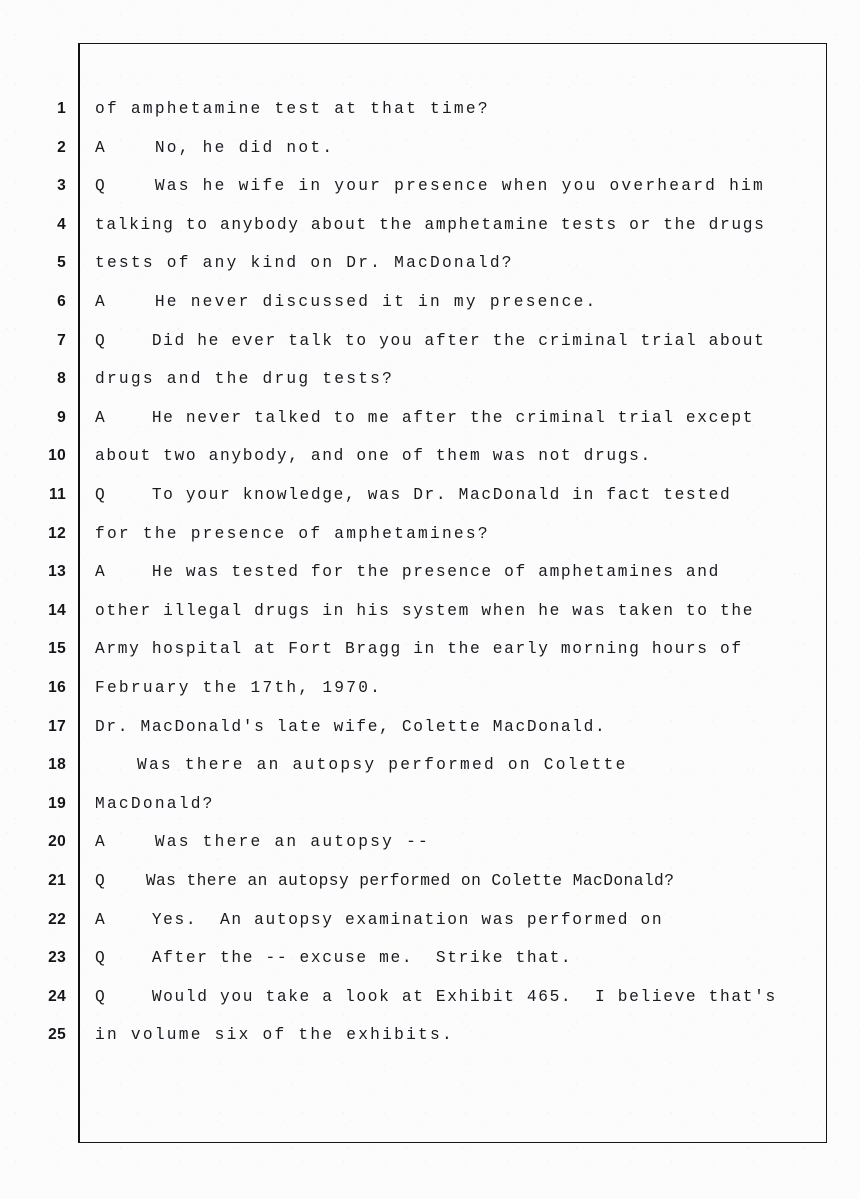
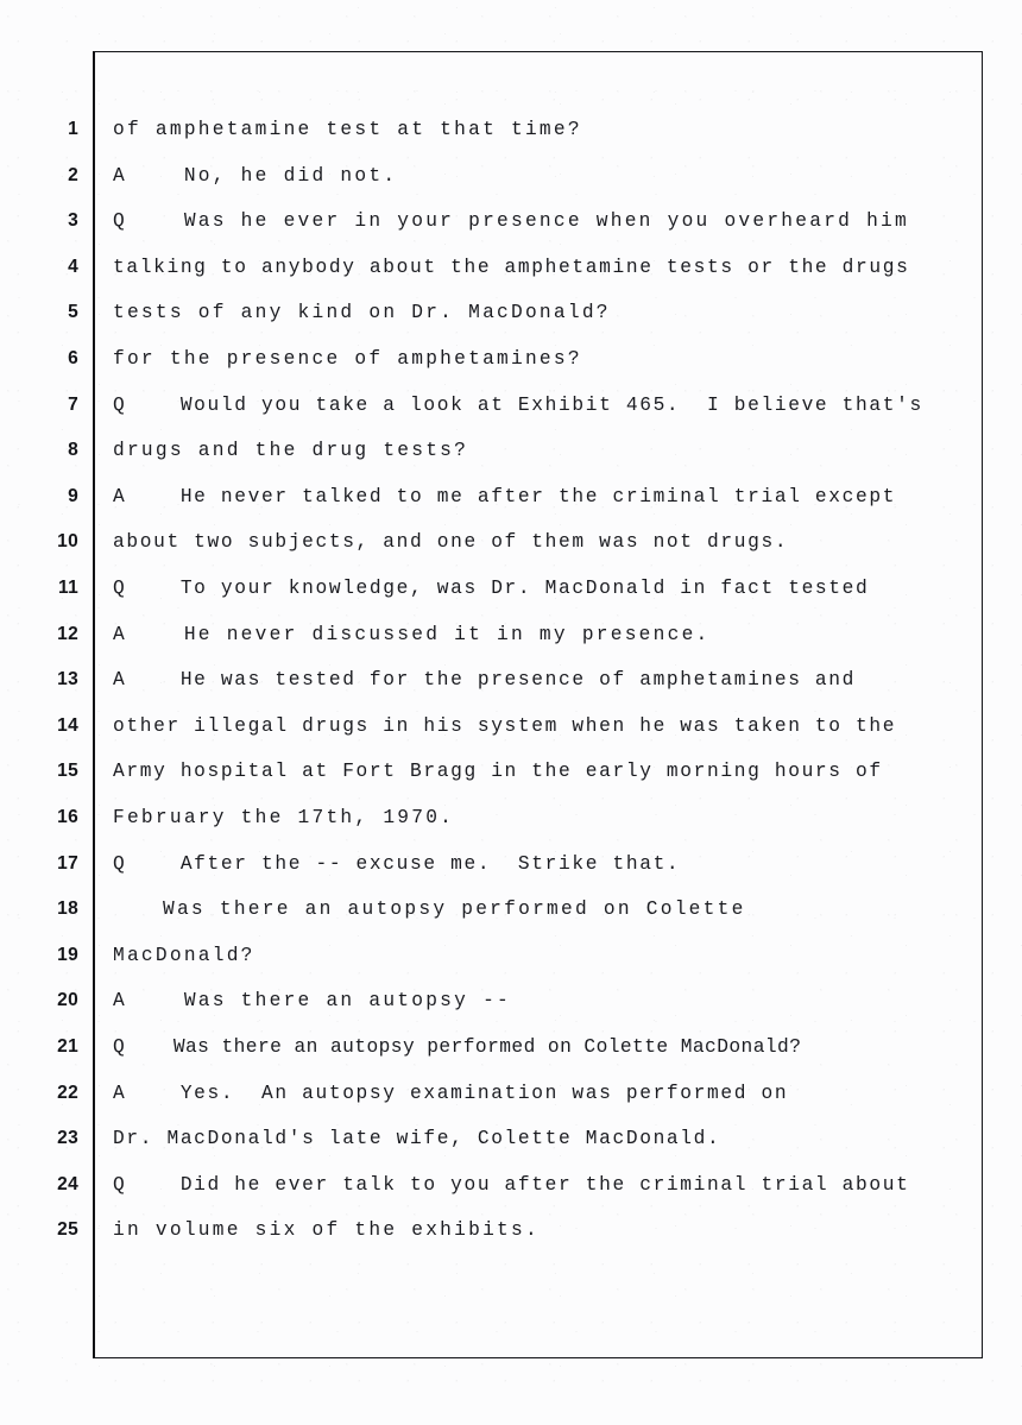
  1
  2
  3
  4
  5
  6
  7
  8
  9
  10
  11
  12
  13
  14
  15
  16
  17
  18
  19
  20
  21
  22
  23
  24
  25
  of amphetamine test at that time?
  A No, he did not.
- Q Was he wife in your presence when you overheard him
+ Q Was he ever in your presence when you overheard him
  talking to anybody about the amphetamine tests or the drugs
  tests of any kind on Dr. MacDonald?
- A He never discussed it in my presence.
+ for the presence of amphetamines?
- Q Did he ever talk to you after the criminal trial about
+ Q Would you take a look at Exhibit 465. I believe that's
  drugs and the drug tests?
  A He never talked to me after the criminal trial except
- about two anybody, and one of them was not drugs.
+ about two subjects, and one of them was not drugs.
  Q To your knowledge, was Dr. MacDonald in fact tested
- for the presence of amphetamines?
+ A He never discussed it in my presence.
  A He was tested for the presence of amphetamines and
  other illegal drugs in his system when he was taken to the
  Army hospital at Fort Bragg in the early morning hours of
  February the 17th, 1970.
- Dr. MacDonald's late wife, Colette MacDonald.
+ Q After the -- excuse me. Strike that.
  Was there an autopsy performed on Colette
  MacDonald?
  A Was there an autopsy --
  Q Was there an autopsy performed on Colette MacDonald?
  A Yes. An autopsy examination was performed on
- Q After the -- excuse me. Strike that.
+ Dr. MacDonald's late wife, Colette MacDonald.
- Q Would you take a look at Exhibit 465. I believe that's
+ Q Did he ever talk to you after the criminal trial about
  in volume six of the exhibits.
